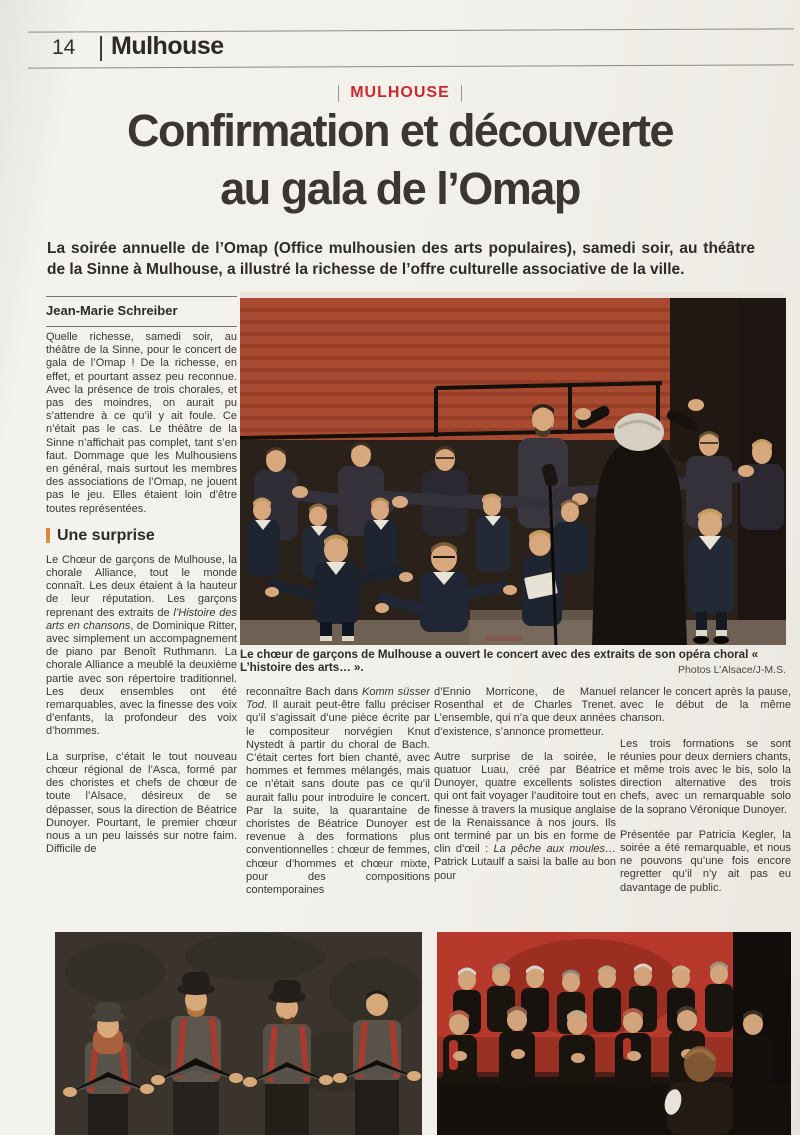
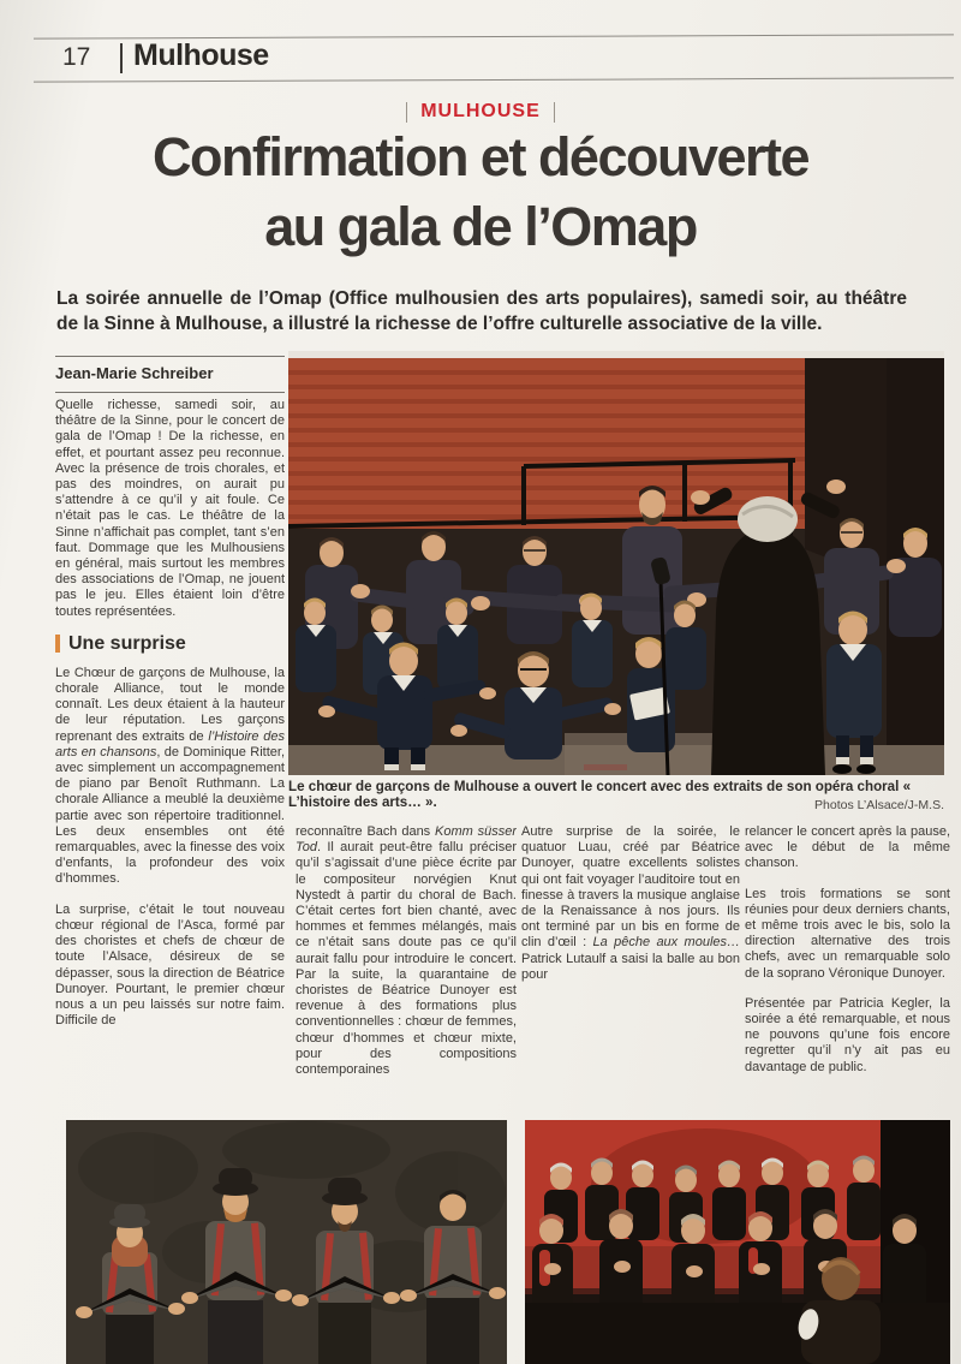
- 14
+ 17
  Mulhouse
  MULHOUSE
  Confirmation et découverte
  au gala de l’Omap
  La soirée annuelle de l’Omap (Office mulhousien des arts populaires), samedi soir, au théâtre de la Sinne à Mulhouse, a illustré la richesse de l’offre culturelle associative de la ville.
  Jean-Marie Schreiber
  Quelle richesse, samedi soir, au théâtre de la Sinne, pour le concert de gala de l’Omap ! De la richesse, en effet, et pourtant assez peu reconnue. Avec la présence de trois chorales, et pas des moindres, on aurait pu s’attendre à ce qu’il y ait foule. Ce n’était pas le cas. Le théâtre de la Sinne n’affichait pas complet, tant s’en faut. Dommage que les Mulhousiens en général, mais surtout les membres des associations de l’Omap, ne jouent pas le jeu. Elles étaient loin d’être toutes représentées.
  Une surprise
  Le Chœur de garçons de Mulhouse, la chorale Alliance, tout le monde connaît. Les deux étaient à la hauteur de leur réputation. Les garçons reprenant des extraits de l’Histoire des arts en chansons, de Dominique Ritter, avec simplement un accompagnement de piano par Benoît Ruthmann. La chorale Alliance a meublé la deuxième partie avec son répertoire traditionnel. Les deux ensembles ont été remarquables, avec la finesse des voix d’enfants, la profondeur des voix d’hommes.
  La surprise, c’était le tout nouveau chœur régional de l’Asca, formé par des choristes et chefs de chœur de toute l’Alsace, désireux de se dépasser, sous la direction de Béatrice Dunoyer. Pourtant, le premier chœur nous a un peu laissés sur notre faim. Difficile de
  reconnaître Bach dans Komm süsser Tod. Il aurait peut-être fallu préciser qu’il s’agissait d’une pièce écrite par le compositeur norvégien Knut Nystedt à partir du choral de Bach. C’était certes fort bien chanté, avec hommes et femmes mélangés, mais ce n’était sans doute pas ce qu’il aurait fallu pour introduire le concert. Par la suite, la quarantaine de choristes de Béatrice Dunoyer est revenue à des formations plus conventionnelles : chœur de femmes, chœur d’hommes et chœur mixte, pour des compositions contemporaines
- d’Ennio Morricone, de Manuel Rosenthal et de Charles Trenet. L’ensemble, qui n’a que deux années d’existence, s’annonce prometteur.
  Autre surprise de la soirée, le quatuor Luau, créé par Béatrice Dunoyer, quatre excellents solistes qui ont fait voyager l’auditoire tout en finesse à travers la musique anglaise de la Renaissance à nos jours. Ils ont terminé par un bis en forme de clin d’œil : La pêche aux moules… Patrick Lutaulf a saisi la balle au bon pour
  relancer le concert après la pause, avec le début de la même chanson.
  Les trois formations se sont réunies pour deux derniers chants, et même trois avec le bis, solo la direction alternative des trois chefs, avec un remarquable solo de la soprano Véronique Dunoyer.
  Présentée par Patricia Kegler, la soirée a été remarquable, et nous ne pouvons qu’une fois encore regretter qu’il n’y ait pas eu davantage de public.
  Le chœur de garçons de Mulhouse a ouvert le concert avec des extraits de son opéra choral « L’histoire des arts… ».
  Photos L’Alsace/J-M.S.
